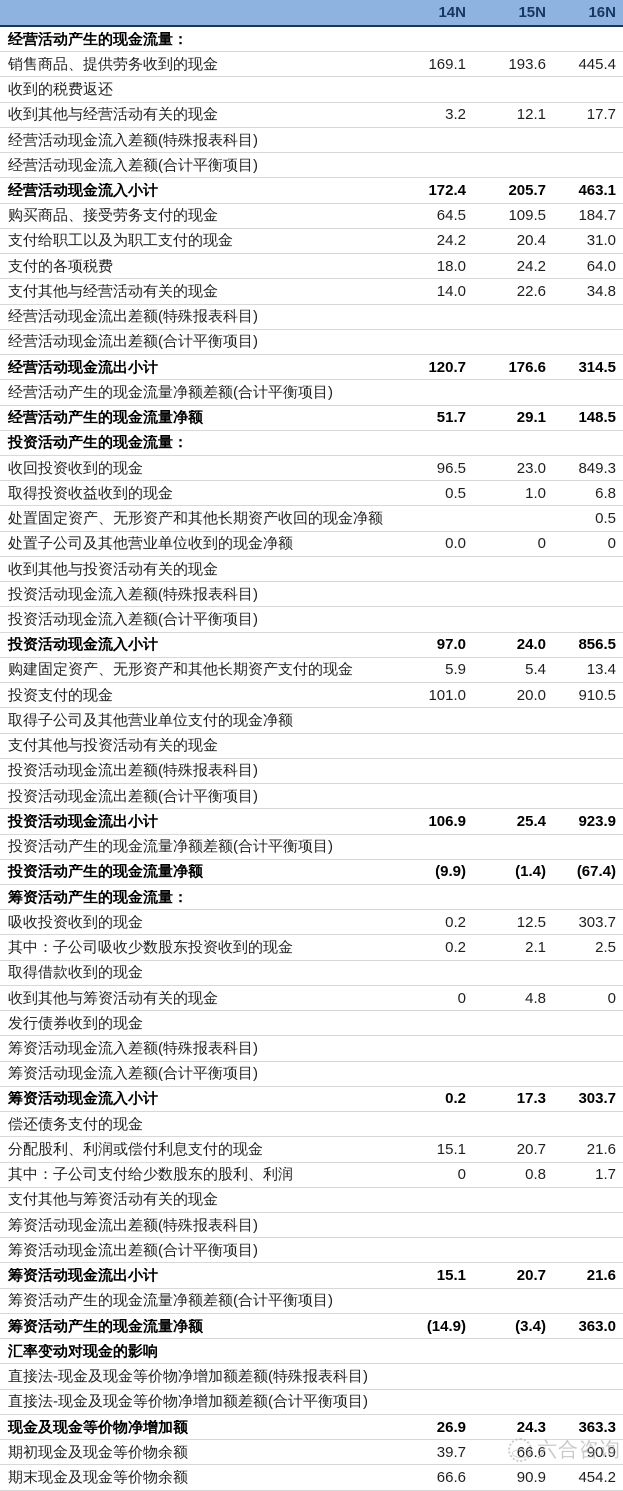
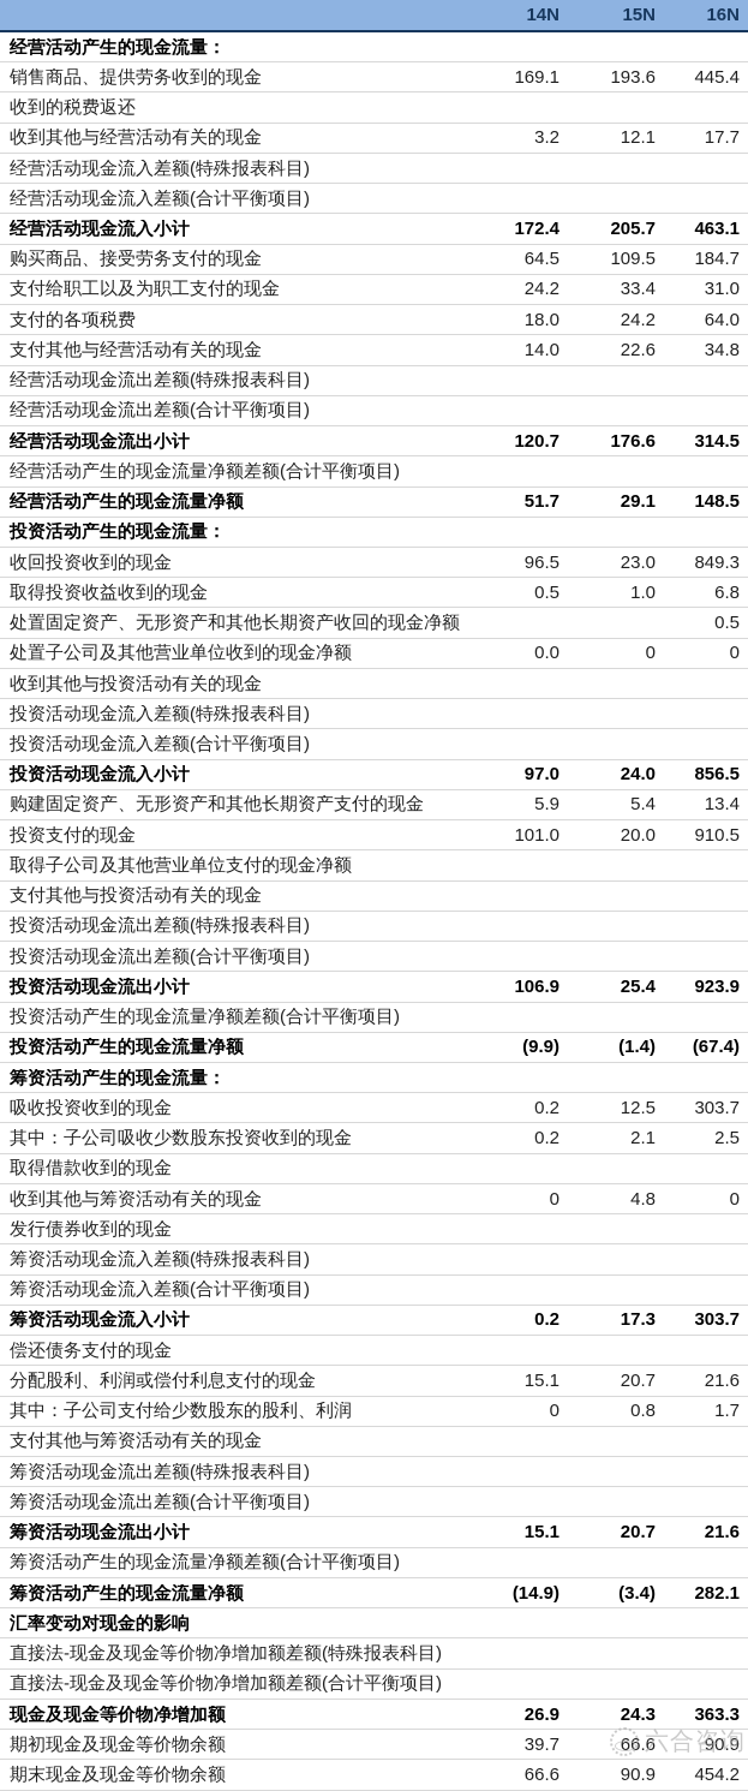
  14N
  15N
  16N
  经营活动产生的现金流量：
  销售商品、提供劳务收到的现金
  169.1
  193.6
  445.4
  收到的税费返还
  收到其他与经营活动有关的现金
  3.2
  12.1
  17.7
  经营活动现金流入差额(特殊报表科目)
  经营活动现金流入差额(合计平衡项目)
  经营活动现金流入小计
  172.4
  205.7
  463.1
  购买商品、接受劳务支付的现金
  64.5
  109.5
  184.7
  支付给职工以及为职工支付的现金
  24.2
- 20.4
+ 33.4
  31.0
  支付的各项税费
  18.0
  24.2
  64.0
  支付其他与经营活动有关的现金
  14.0
  22.6
  34.8
  经营活动现金流出差额(特殊报表科目)
  经营活动现金流出差额(合计平衡项目)
  经营活动现金流出小计
  120.7
  176.6
  314.5
  经营活动产生的现金流量净额差额(合计平衡项目)
  经营活动产生的现金流量净额
  51.7
  29.1
  148.5
  投资活动产生的现金流量：
  收回投资收到的现金
  96.5
  23.0
  849.3
  取得投资收益收到的现金
  0.5
  1.0
  6.8
  处置固定资产、无形资产和其他长期资产收回的现金净额
  0.5
  处置子公司及其他营业单位收到的现金净额
  0.0
  0
  0
  收到其他与投资活动有关的现金
  投资活动现金流入差额(特殊报表科目)
  投资活动现金流入差额(合计平衡项目)
  投资活动现金流入小计
  97.0
  24.0
  856.5
  购建固定资产、无形资产和其他长期资产支付的现金
  5.9
  5.4
  13.4
  投资支付的现金
  101.0
  20.0
  910.5
  取得子公司及其他营业单位支付的现金净额
  支付其他与投资活动有关的现金
  投资活动现金流出差额(特殊报表科目)
  投资活动现金流出差额(合计平衡项目)
  投资活动现金流出小计
  106.9
  25.4
  923.9
  投资活动产生的现金流量净额差额(合计平衡项目)
  投资活动产生的现金流量净额
  (9.9)
  (1.4)
  (67.4)
  筹资活动产生的现金流量：
  吸收投资收到的现金
  0.2
  12.5
  303.7
  其中：子公司吸收少数股东投资收到的现金
  0.2
  2.1
  2.5
  取得借款收到的现金
  收到其他与筹资活动有关的现金
  0
  4.8
  0
  发行债券收到的现金
  筹资活动现金流入差额(特殊报表科目)
  筹资活动现金流入差额(合计平衡项目)
  筹资活动现金流入小计
  0.2
  17.3
  303.7
  偿还债务支付的现金
  分配股利、利润或偿付利息支付的现金
  15.1
  20.7
  21.6
  其中：子公司支付给少数股东的股利、利润
  0
  0.8
  1.7
  支付其他与筹资活动有关的现金
  筹资活动现金流出差额(特殊报表科目)
  筹资活动现金流出差额(合计平衡项目)
  筹资活动现金流出小计
  15.1
  20.7
  21.6
  筹资活动产生的现金流量净额差额(合计平衡项目)
  筹资活动产生的现金流量净额
  (14.9)
  (3.4)
- 363.0
+ 282.1
  汇率变动对现金的影响
  直接法-现金及现金等价物净增加额差额(特殊报表科目)
  直接法-现金及现金等价物净增加额差额(合计平衡项目)
  现金及现金等价物净增加额
  26.9
  24.3
  363.3
  期初现金及现金等价物余额
  39.7
  66.6
  90.9
  期末现金及现金等价物余额
  66.6
  90.9
  454.2
  六合咨询
